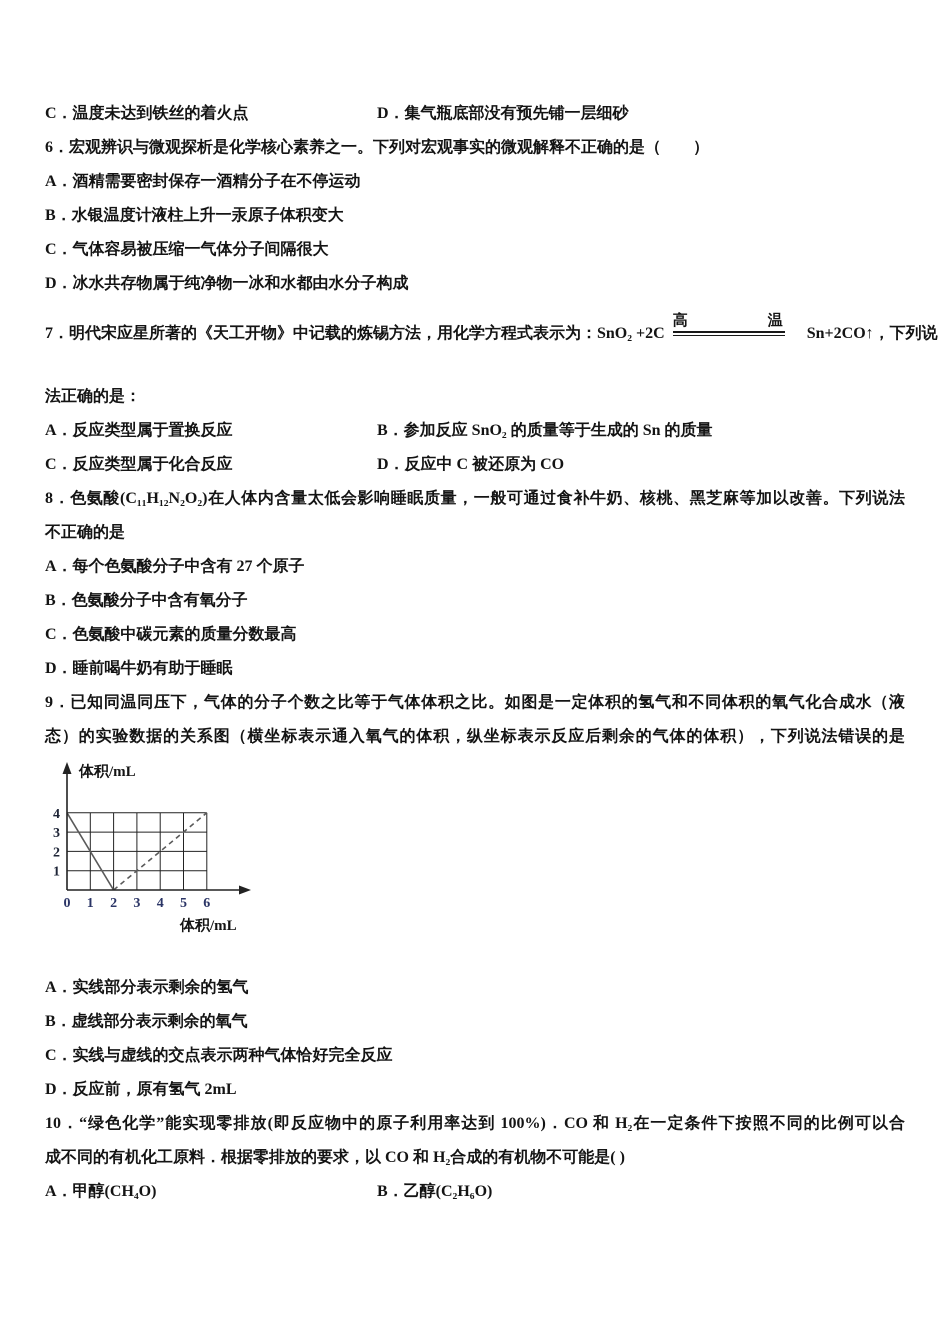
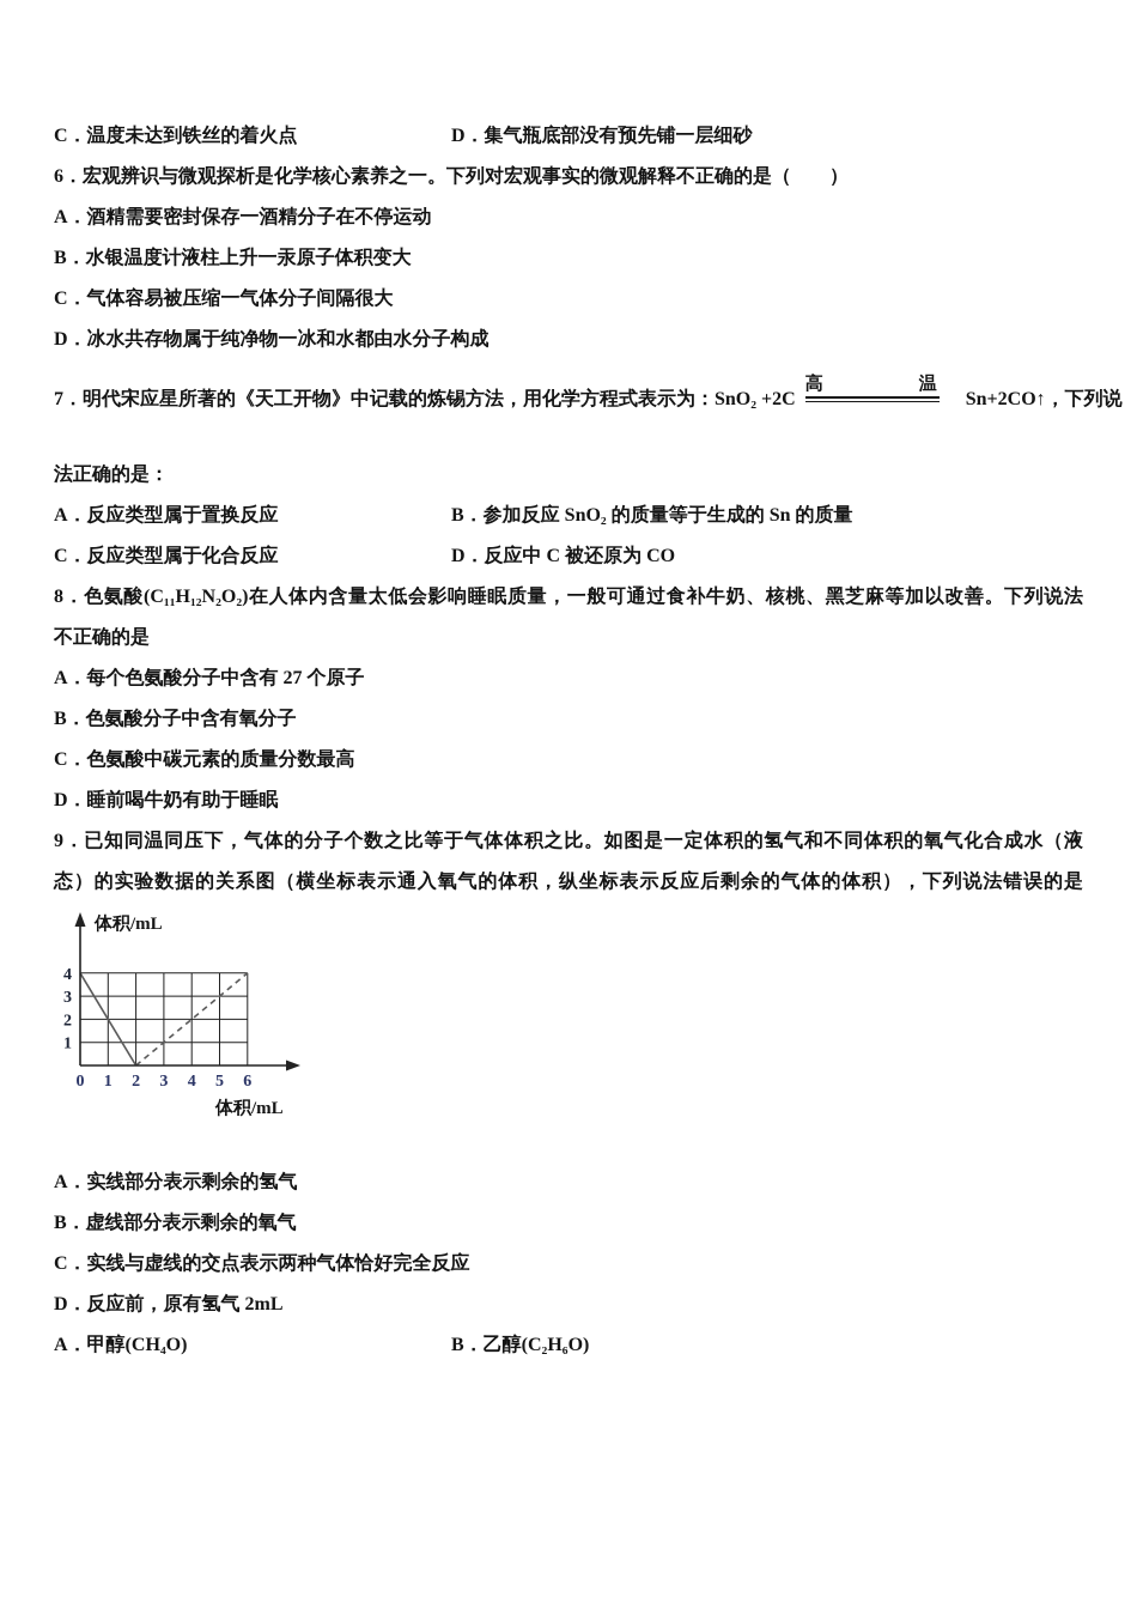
  C．温度未达到铁丝的着火点
  D．集气瓶底部没有预先铺一层细砂
  6．宏观辨识与微观探析是化学核心素养之一。下列对宏观事实的微观解释不正确的是（ ）
  A．酒精需要密封保存一酒精分子在不停运动
  B．水银温度计液柱上升一汞原子体积变大
  C．气体容易被压缩一气体分子间隔很大
  D．冰水共存物属于纯净物一冰和水都由水分子构成
  7．明代宋应星所著的《天工开物》中记载的炼锡方法，用化学方程式表示为：SnO₂ +2C
  高温
  Sn+2CO↑，下列说
  法正确的是：
  A．反应类型属于置换反应
  B．参加反应 SnO₂ 的质量等于生成的 Sn 的质量
  C．反应类型属于化合反应
  D．反应中 C 被还原为 CO
  8．色氨酸(C₁₁H₁₂N₂O₂)在人体内含量太低会影响睡眠质量，一般可通过食补牛奶、核桃、黑芝麻等加以改善。下列说法
  不正确的是
  A．每个色氨酸分子中含有 27 个原子
  B．色氨酸分子中含有氧分子
  C．色氨酸中碳元素的质量分数最高
  D．睡前喝牛奶有助于睡眠
  9．已知同温同压下，气体的分子个数之比等于气体体积之比。如图是一定体积的氢气和不同体积的氧气化合成水（液
  态）的实验数据的关系图（横坐标表示通入氧气的体积，纵坐标表示反应后剩余的气体的体积），下列说法错误的是
  0
  1
  2
  3
  4
  5
  6
  1
  2
  3
  4
  体积/mL
  体积/mL
  A．实线部分表示剩余的氢气
  B．虚线部分表示剩余的氧气
  C．实线与虚线的交点表示两种气体恰好完全反应
  D．反应前，原有氢气 2mL
- 10．“绿色化学”能实现零排放(即反应物中的原子利用率达到 100%)．CO 和 H₂在一定条件下按照不同的比例可以合
- 成不同的有机化工原料．根据零排放的要求，以 CO 和 H₂合成的有机物不可能是( )
  A．甲醇(CH₄O)
  B．乙醇(C₂H₆O)
